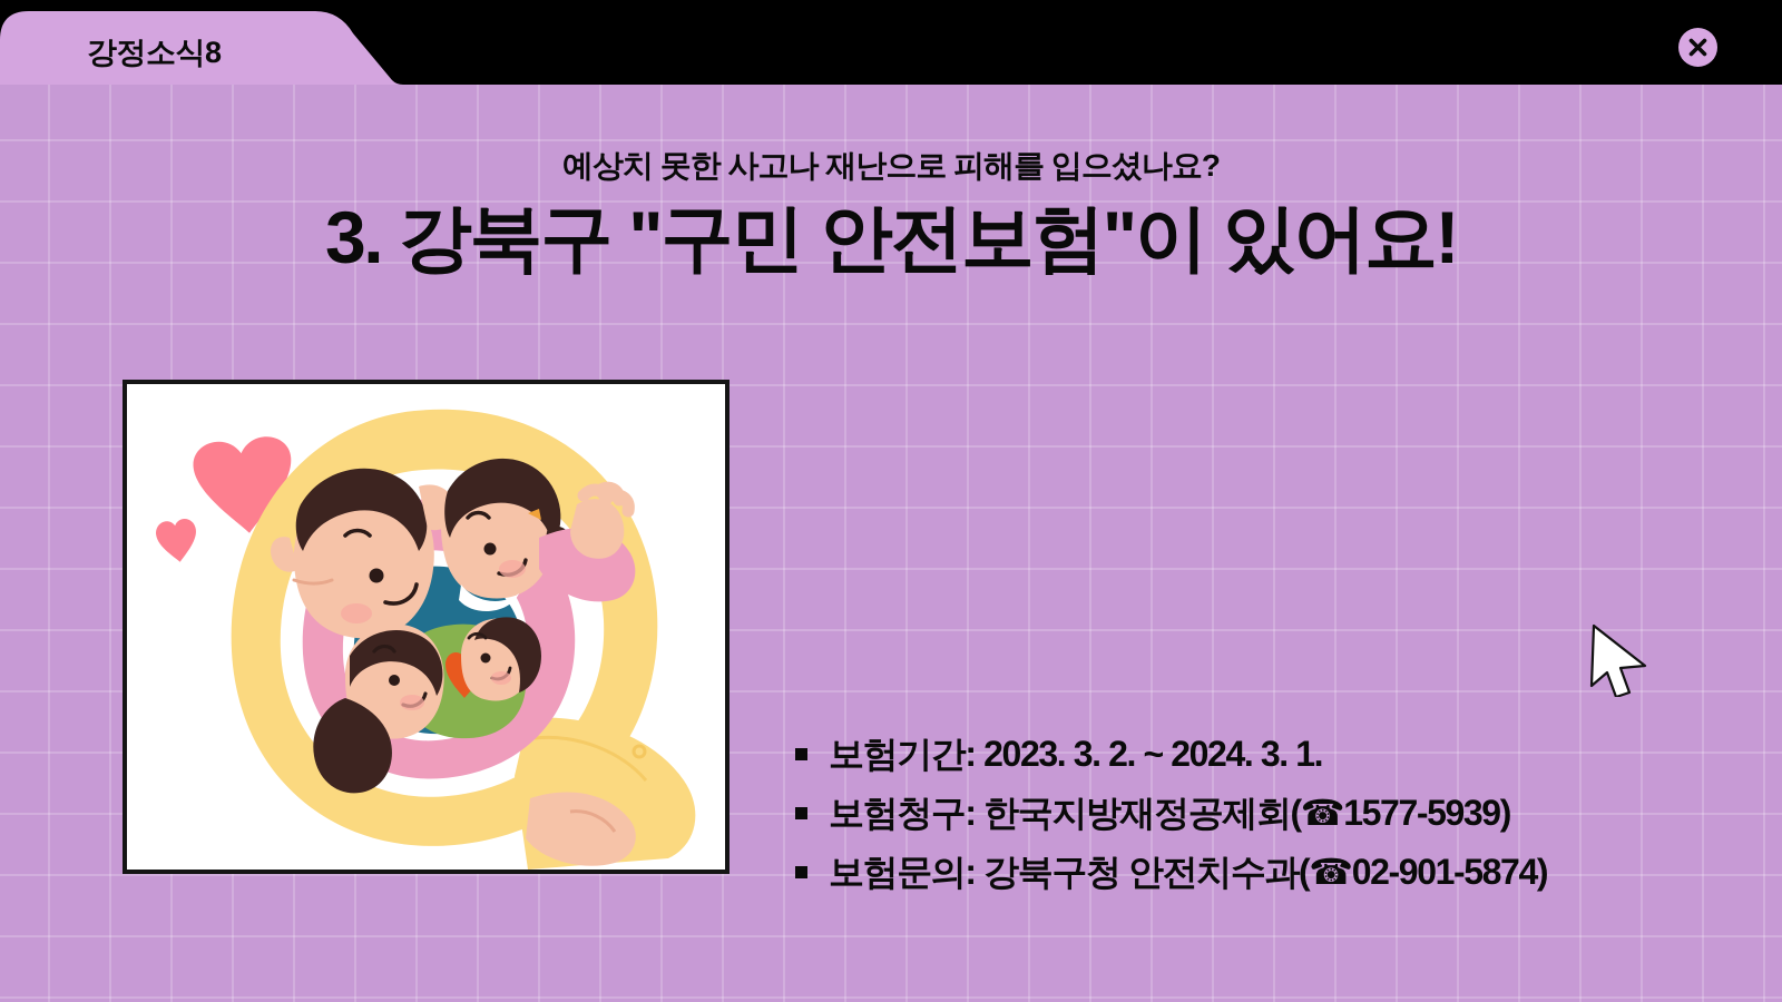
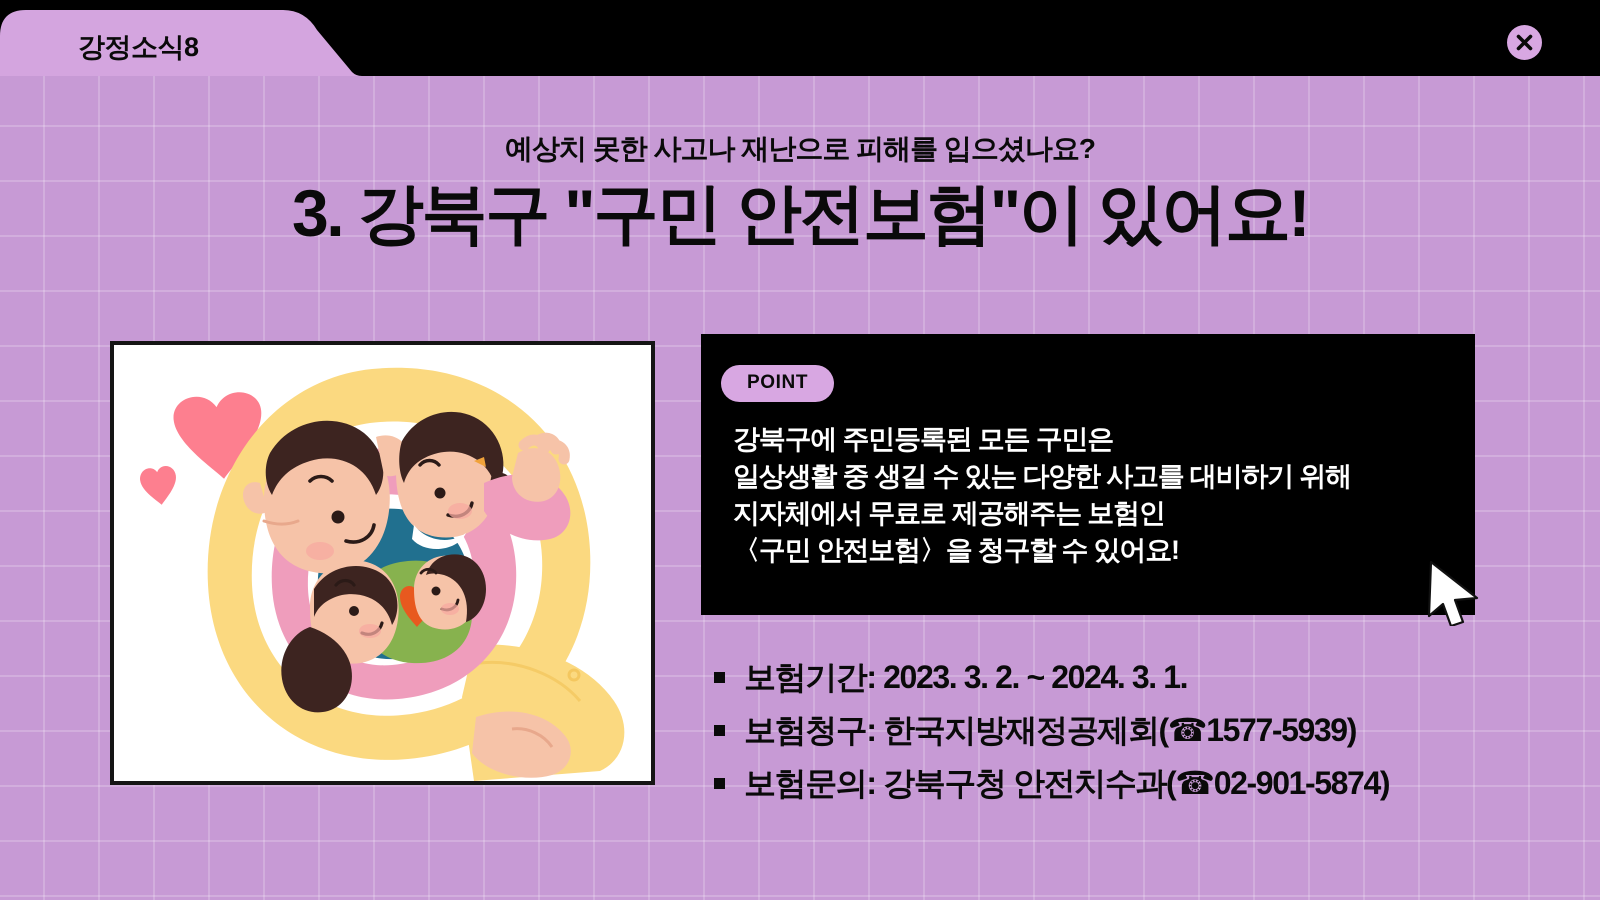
  강정소식8
  예상치 못한 사고나 재난으로 피해를 입으셨나요?
  3. 강북구 "구민 안전보험"이 있어요!
+ POINT
+ 강북구에 주민등록된 모든 구민은
+ 일상생활 중 생길 수 있는 다양한 사고를 대비하기 위해
+ 지자체에서 무료로 제공해주는 보험인
+ 〈구민 안전보험〉을 청구할 수 있어요!
  보험기간: 2023. 3. 2. ~ 2024. 3. 1.
  보험청구: 한국지방재정공제회(☎1577-5939)
  보험문의: 강북구청 안전치수과(☎02-901-5874)
